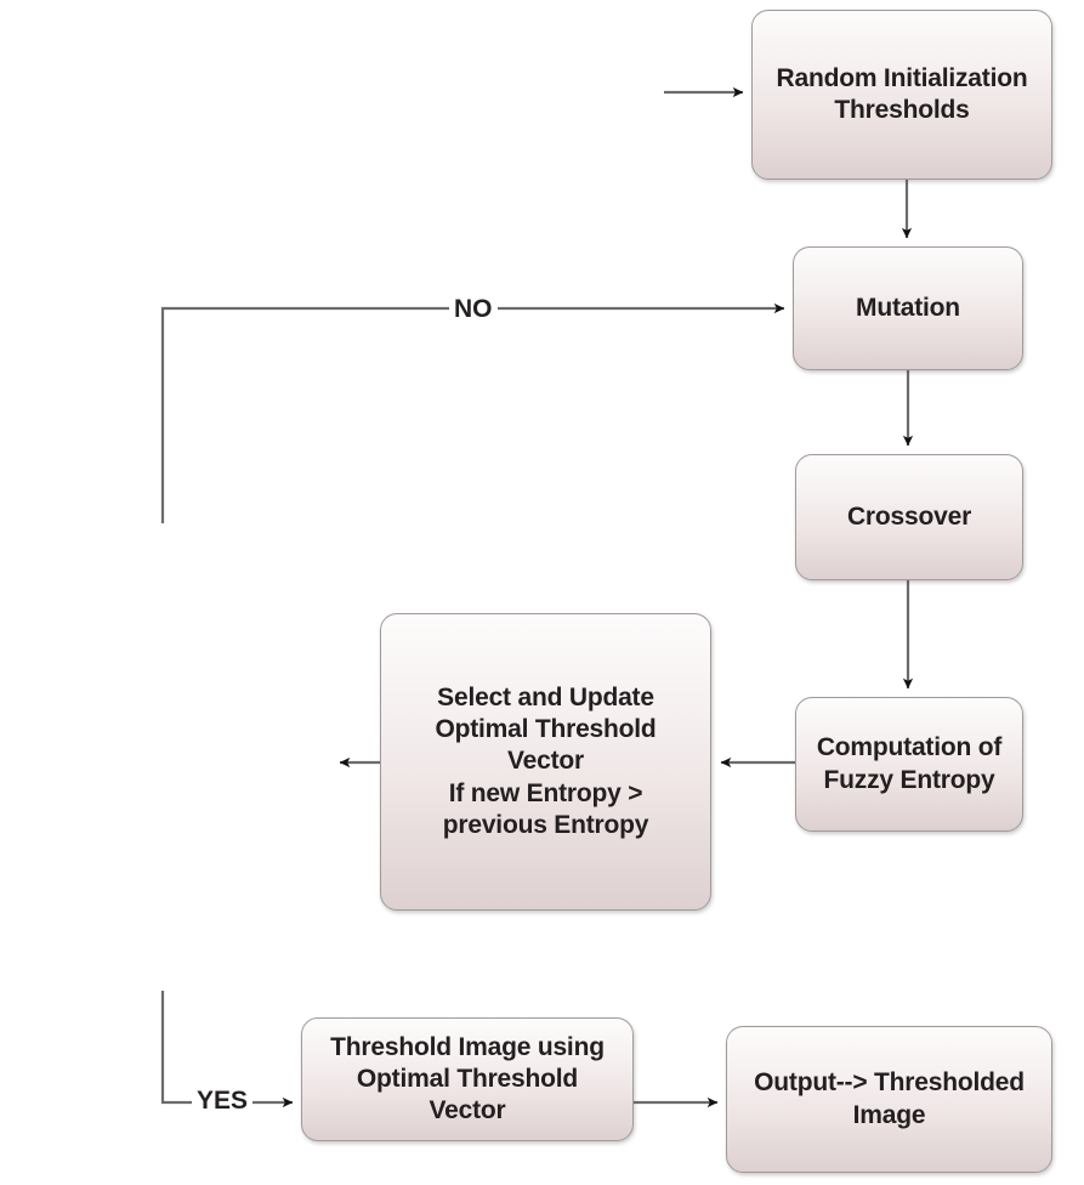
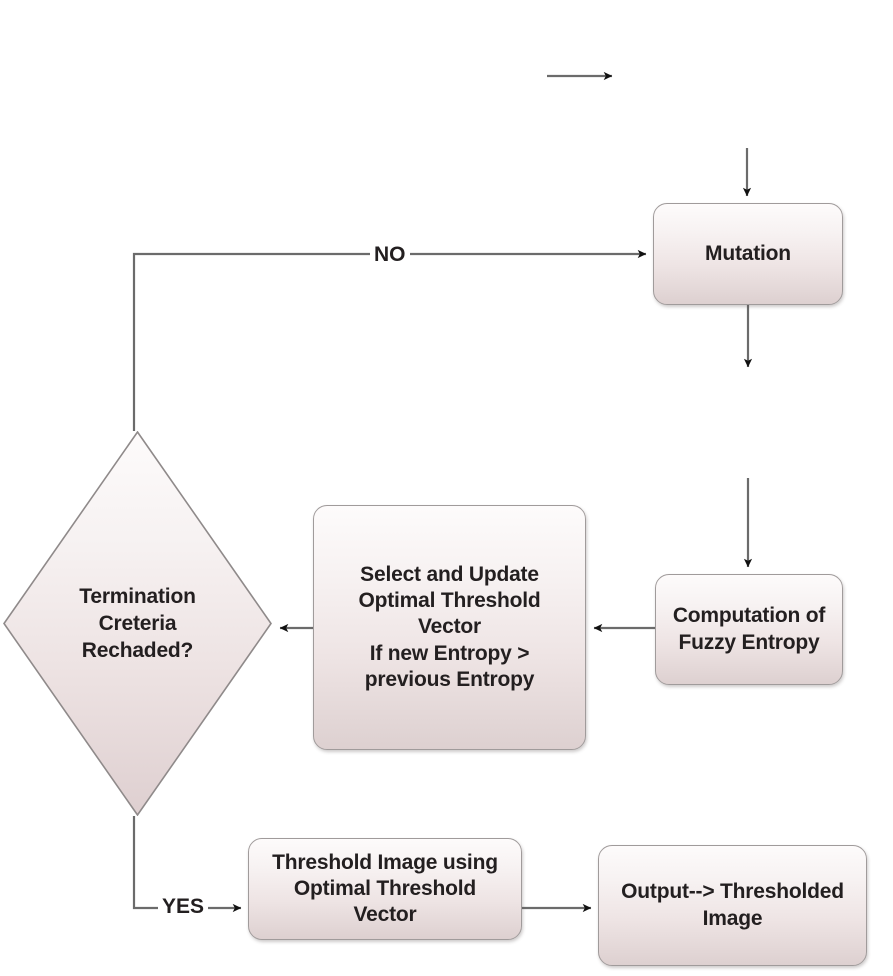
- Random Initialization
- Thresholds
  Mutation
- Crossover
  Computation of
  Fuzzy Entropy
  Select and Update
  Optimal Threshold
  Vector
  If new Entropy >
  previous Entropy
+ Termination
+ Creteria
+ Rechaded?
  Threshold Image using
  Optimal Threshold
  Vector
  Output--> Thresholded
  Image
  NO
  YES
